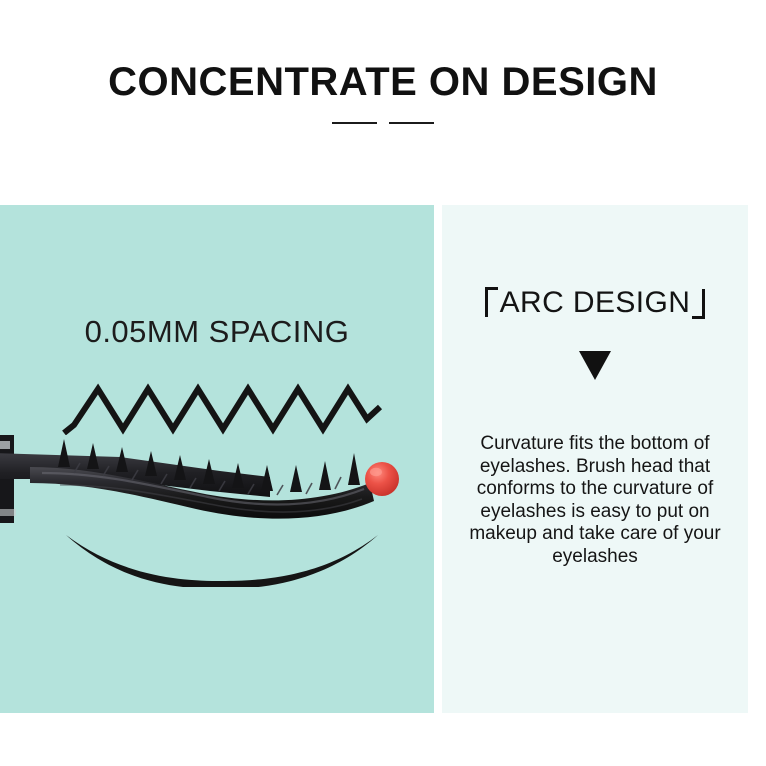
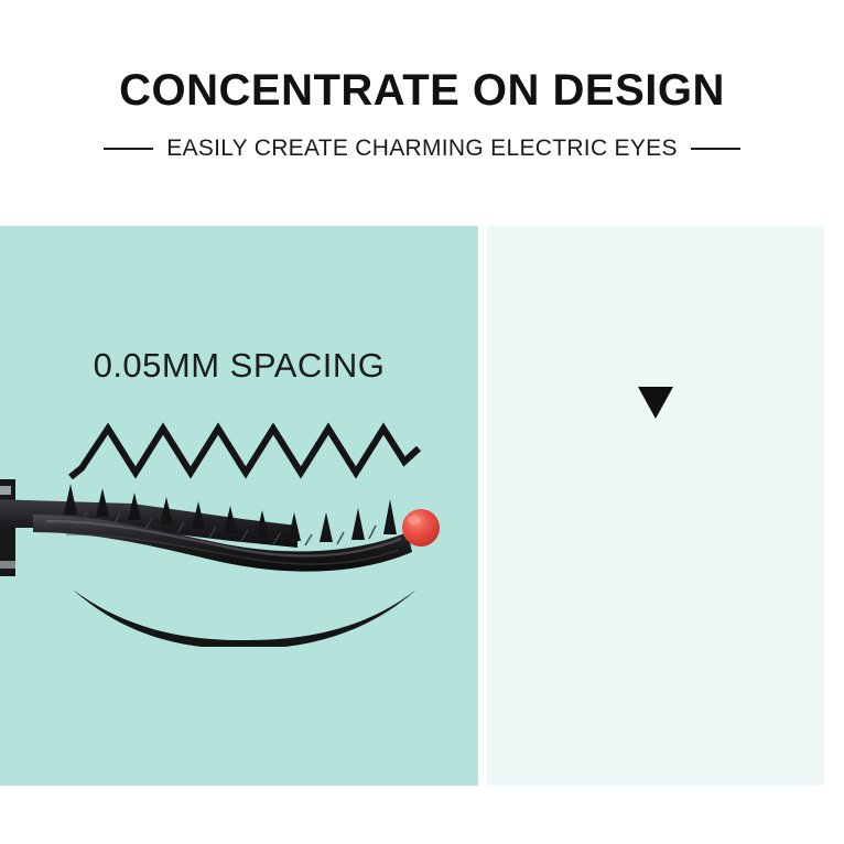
  CONCENTRATE ON DESIGN
+ EASILY CREATE CHARMING ELECTRIC EYES
  0.05MM SPACING
- ARC DESIGN
- Curvature fits the bottom of eyelashes. Brush head that conforms to the curvature of eyelashes is easy to put on makeup and take care of your eyelashes
